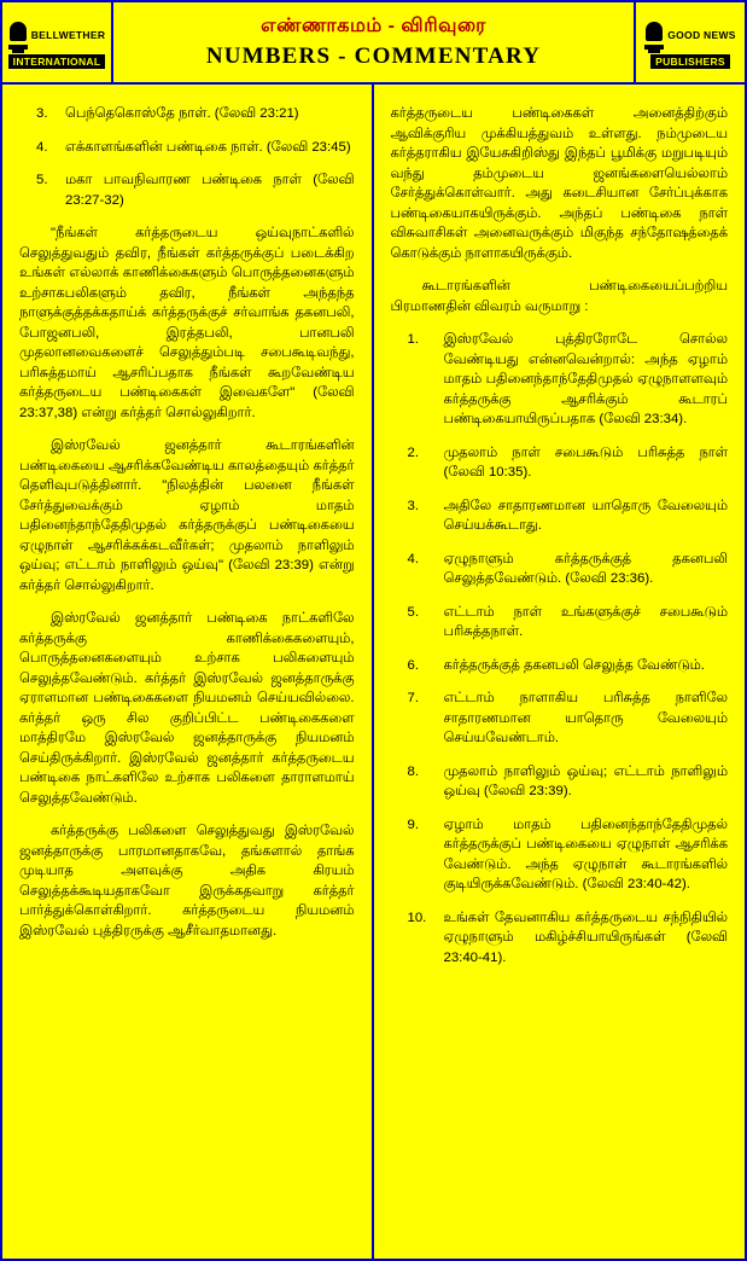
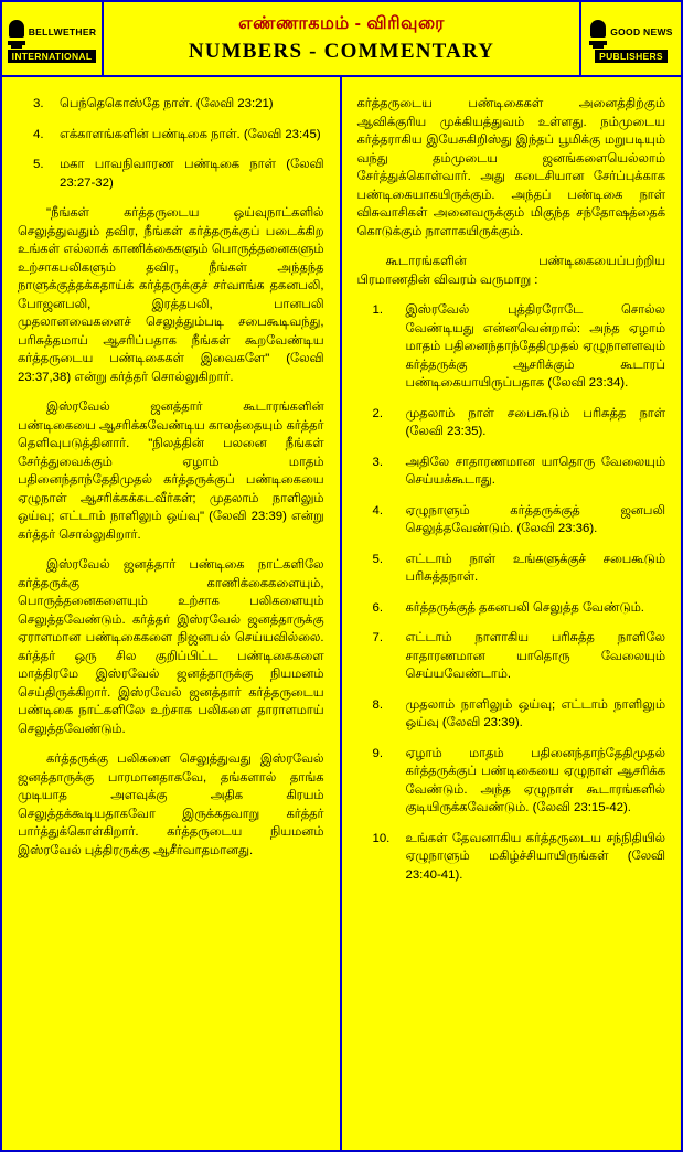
  BELLWETHER
  INTERNATIONAL
  எண்ணாகமம் - விரிவுரை
  NUMBERS - COMMENTARY
  GOOD NEWS
  PUBLISHERS
  3.
  பெந்தெகொஸ்தே நாள். (லேவி 23:21)
  4.
  எக்காளங்களின் பண்டிகை நாள். (லேவி 23:45)
  5.
  மகா பாவநிவாரண பண்டிகை நாள் (லேவி 23:27-32)
  "நீங்கள் கர்த்தருடைய ஒய்வுநாட்களில் செலுத்துவதும் தவிர, நீங்கள் கர்த்தருக்குப் படைக்கிற உங்கள் எல்லாக் காணிக்கைகளும் பொருத்தனைகளும் உற்சாகபலிகளும் தவிர, நீங்கள் அந்தந்த நாளுக்குத்தக்கதாய்க் கர்த்தருக்குச் சர்வாங்க தகனபலி, போஜனபலி, இரத்தபலி, பானபலி முதலானவைகளைச் செலுத்தும்படி சபைகூடிவந்து, பரிசுத்தமாய் ஆசரிப்பதாக நீங்கள் கூறவேண்டிய கர்த்தருடைய பண்டிகைகள் இவைகளே" (லேவி 23:37,38) என்று கர்த்தர் சொல்லுகிறார்.
  இஸ்ரவேல் ஜனத்தார் கூடாரங்களின் பண்டிகையை ஆசரிக்கவேண்டிய காலத்தையும் கர்த்தர் தெளிவுபடுத்தினார். "நிலத்தின் பலனை நீங்கள் சேர்த்துவைக்கும் ஏழாம் மாதம் பதினைந்தாந்தேதிமுதல் கர்த்தருக்குப் பண்டிகையை ஏழுநாள் ஆசரிக்கக்கடவீர்கள்; முதலாம் நாளிலும் ஒய்வு; எட்டாம் நாளிலும் ஒய்வு" (லேவி 23:39) என்று கர்த்தர் சொல்லுகிறார்.
- இஸ்ரவேல் ஜனத்தார் பண்டிகை நாட்களிலே கர்த்தருக்கு காணிக்கைகளையும், பொருத்தனைகளையும் உற்சாக பலிகளையும் செலுத்தவேண்டும். கர்த்தர் இஸ்ரவேல் ஜனத்தாருக்கு ஏராளமான பண்டிகைகளை நியமனம் செய்யவில்லை. கர்த்தர் ஒரு சில குறிப்பிட்ட பண்டிகைகளை மாத்திரமே இஸ்ரவேல் ஜனத்தாருக்கு நியமனம் செய்திருக்கிறார். இஸ்ரவேல் ஜனத்தார் கர்த்தருடைய பண்டிகை நாட்களிலே உற்சாக பலிகளை தாராளமாய் செலுத்தவேண்டும்.
+ இஸ்ரவேல் ஜனத்தார் பண்டிகை நாட்களிலே கர்த்தருக்கு காணிக்கைகளையும், பொருத்தனைகளையும் உற்சாக பலிகளையும் செலுத்தவேண்டும். கர்த்தர் இஸ்ரவேல் ஜனத்தாருக்கு ஏராளமான பண்டிகைகளை நிஜனபல் செய்யவில்லை. கர்த்தர் ஒரு சில குறிப்பிட்ட பண்டிகைகளை மாத்திரமே இஸ்ரவேல் ஜனத்தாருக்கு நியமனம் செய்திருக்கிறார். இஸ்ரவேல் ஜனத்தார் கர்த்தருடைய பண்டிகை நாட்களிலே உற்சாக பலிகளை தாராளமாய் செலுத்தவேண்டும்.
  கர்த்தருக்கு பலிகளை செலுத்துவது இஸ்ரவேல் ஜனத்தாருக்கு பாரமானதாகவே, தங்களால் தாங்க முடியாத அளவுக்கு அதிக கிரயம் செலுத்தக்கூடியதாகவோ இருக்கதவாறு கர்த்தர் பார்த்துக்கொள்கிறார். கர்த்தருடைய நியமனம் இஸ்ரவேல் புத்திரருக்கு ஆசீர்வாதமானது.
  கர்த்தருடைய பண்டிகைகள் அனைத்திற்கும் ஆவிக்குரிய முக்கியத்துவம் உள்ளது. நம்முடைய கர்த்தராகிய இயேசுகிறிஸ்து இந்தப் பூமிக்கு மறுபடியும் வந்து தம்முடைய ஜனங்களையெல்லாம் சேர்த்துக்கொள்வார். அது கடைசியான சேர்ப்புக்காக பண்டிகையாகயிருக்கும். அந்தப் பண்டிகை நாள் விசுவாசிகள் அனைவருக்கும் மிகுந்த சந்தோஷத்தைக் கொடுக்கும் நாளாகயிருக்கும்.
  கூடாரங்களின் பண்டிகையைப்பற்றிய பிரமாணதின் விவரம் வருமாறு :
  1.
  இஸ்ரவேல் புத்திரரோடே சொல்ல வேண்டியது என்னவென்றால்: அந்த ஏழாம் மாதம் பதினைந்தாந்தேதிமுதல் ஏழுநாளளவும் கர்த்தருக்கு ஆசரிக்கும் கூடாரப் பண்டிகையாயிருப்பதாக (லேவி 23:34).
  2.
- முதலாம் நாள் சபைகூடும் பரிசுத்த நாள் (லேவி 10:35).
+ முதலாம் நாள் சபைகூடும் பரிசுத்த நாள் (லேவி 23:35).
  3.
  அதிலே சாதாரணமான யாதொரு வேலையும் செய்யக்கூடாது.
  4.
- ஏழுநாளும் கர்த்தருக்குத் தகனபலி செலுத்தவேண்டும். (லேவி 23:36).
+ ஏழுநாளும் கர்த்தருக்குத் ஜனபலி செலுத்தவேண்டும். (லேவி 23:36).
  5.
  எட்டாம் நாள் உங்களுக்குச் சபைகூடும் பரிசுத்தநாள்.
  6.
  கர்த்தருக்குத் தகனபலி செலுத்த வேண்டும்.
  7.
  எட்டாம் நாளாகிய பரிசுத்த நாளிலே சாதாரணமான யாதொரு வேலையும் செய்யவேண்டாம்.
  8.
  முதலாம் நாளிலும் ஒய்வு; எட்டாம் நாளிலும் ஒய்வு (லேவி 23:39).
  9.
- ஏழாம் மாதம் பதினைந்தாந்தேதிமுதல் கர்த்தருக்குப் பண்டிகையை ஏழுநாள் ஆசரிக்க வேண்டும். அந்த ஏழுநாள் கூடாரங்களில் குடியிருக்கவேண்டும். (லேவி 23:40-42).
+ ஏழாம் மாதம் பதினைந்தாந்தேதிமுதல் கர்த்தருக்குப் பண்டிகையை ஏழுநாள் ஆசரிக்க வேண்டும். அந்த ஏழுநாள் கூடாரங்களில் குடியிருக்கவேண்டும். (லேவி 23:15-42).
  10.
  உங்கள் தேவனாகிய கர்த்தருடைய சந்நிதியில் ஏழுநாளும் மகிழ்ச்சியாயிருங்கள் (லேவி 23:40-41).
